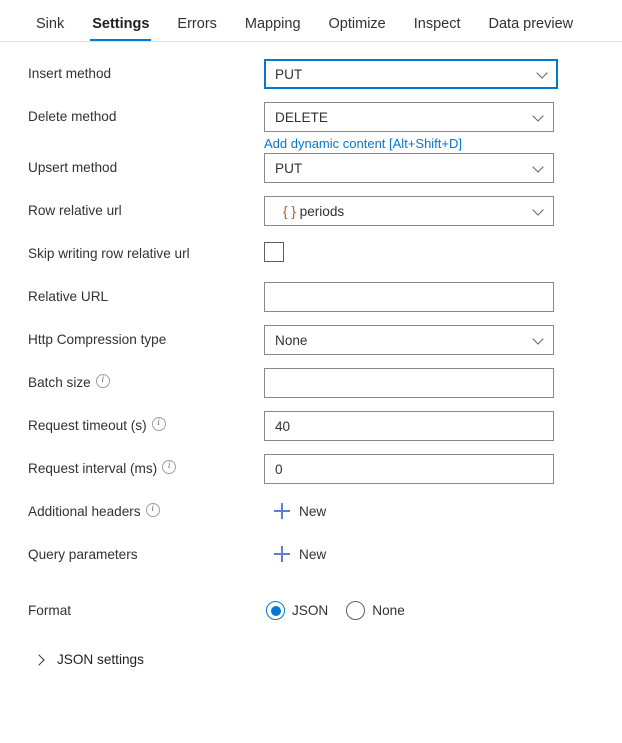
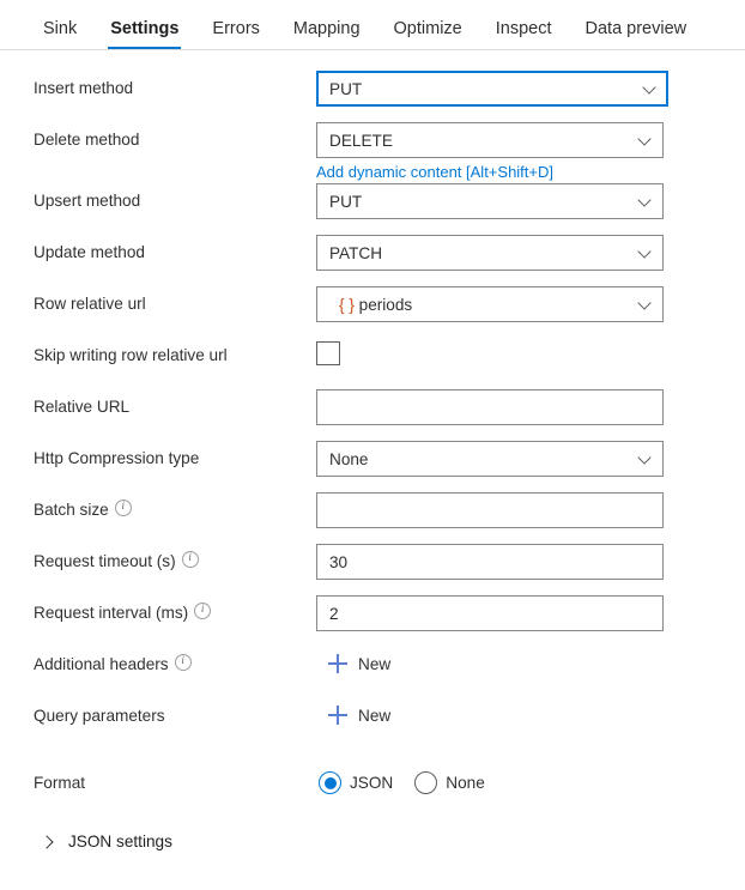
  Sink
  Settings
  Errors
  Mapping
  Optimize
  Inspect
  Data preview
  Insert method
  PUT
  Delete method
  DELETE
  Add dynamic content [Alt+Shift+D]
  Upsert method
  PUT
+ Update method
+ PATCH
  Row relative url
  { } periods
  Skip writing row relative url
  Relative URL
  Http Compression type
  None
  Batch size
  Request timeout (s)
- 40
+ 30
  Request interval (ms)
- 0
+ 2
  Additional headers
  New
  Query parameters
  New
  Format
  JSON
  None
  JSON settings
